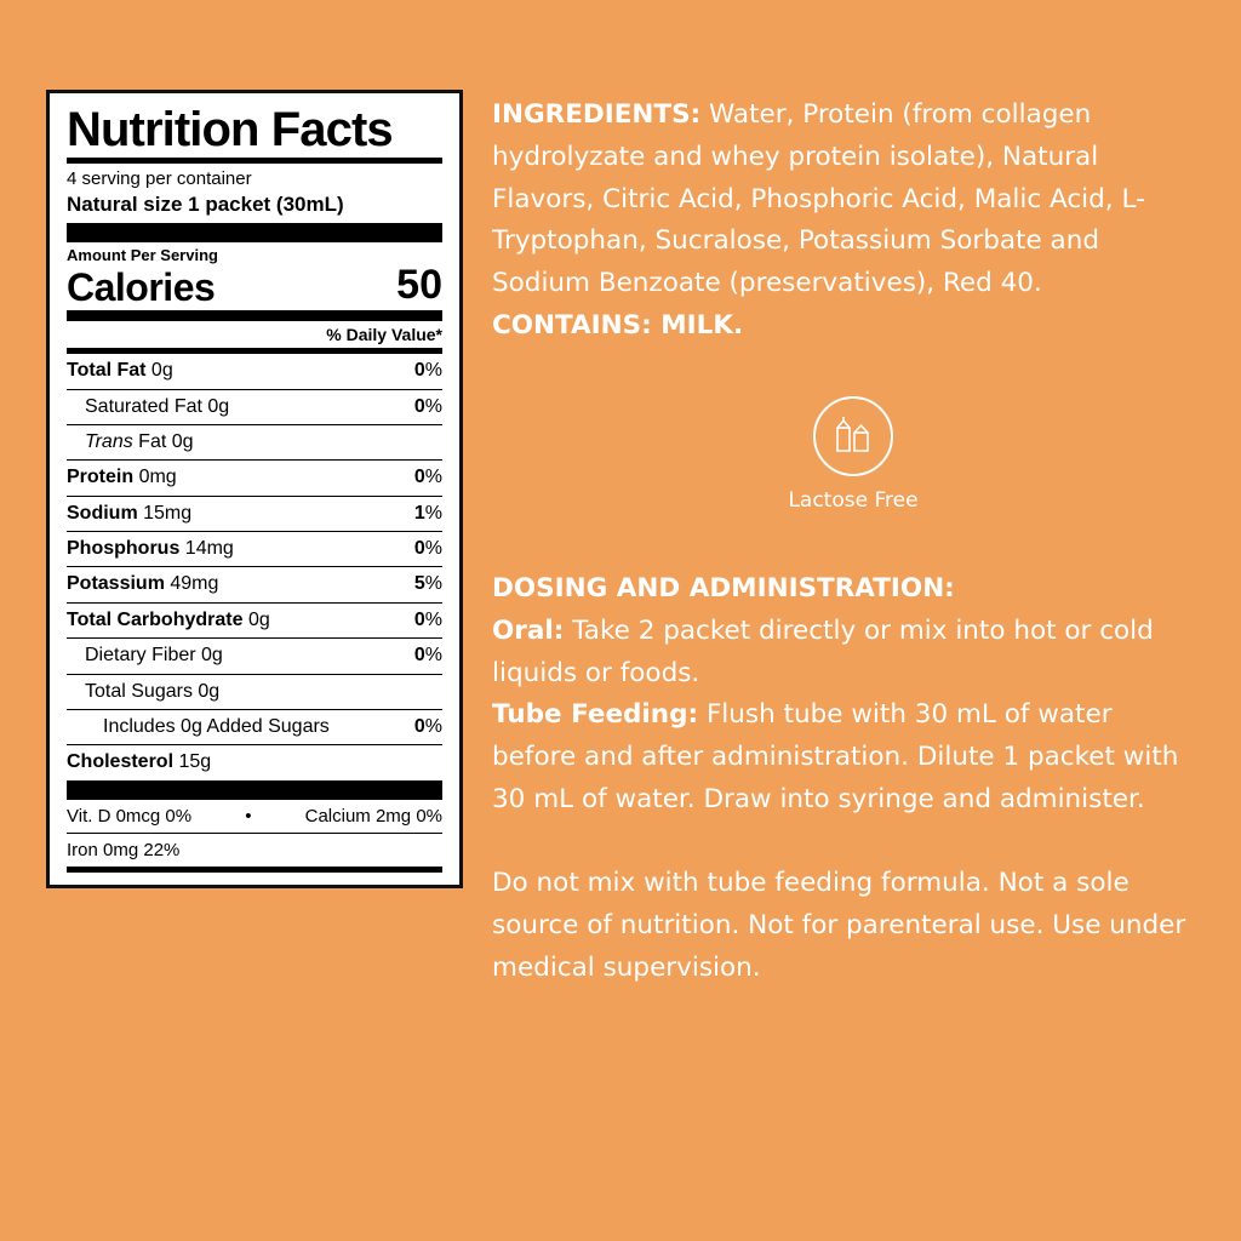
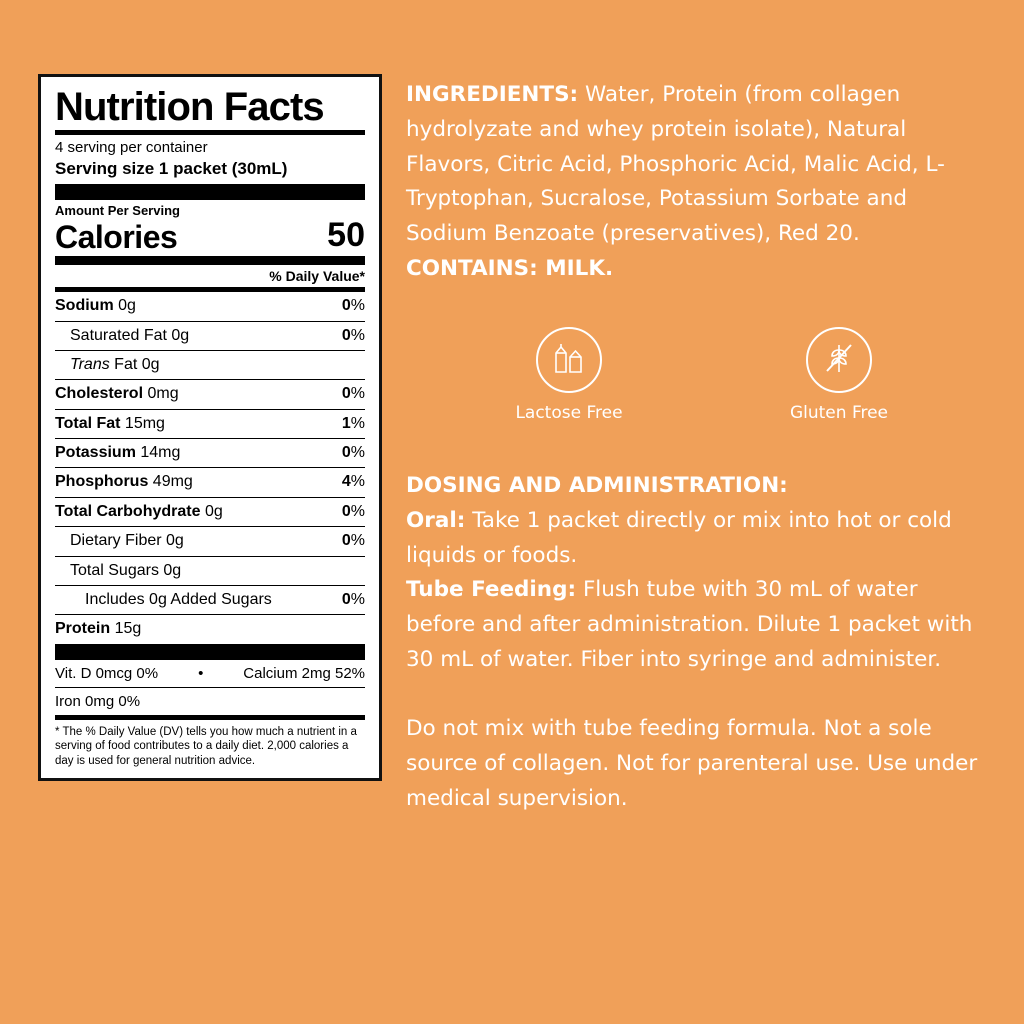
  Nutrition Facts
  4 serving per container
- Natural size 1 packet (30mL)
+ Serving size 1 packet (30mL)
  Amount Per Serving
  Calories
  50
  % Daily Value*
- Total Fat 0g
+ Sodium 0g
  0%
  Saturated Fat 0g
  0%
  Trans Fat 0g
- Protein 0mg
+ Cholesterol 0mg
  0%
- Sodium 15mg
+ Total Fat 15mg
  1%
- Phosphorus 14mg
+ Potassium 14mg
  0%
- Potassium 49mg
+ Phosphorus 49mg
- 5%
+ 4%
  Total Carbohydrate 0g
  0%
  Dietary Fiber 0g
  0%
  Total Sugars 0g
  Includes 0g Added Sugars
  0%
- Cholesterol 15g
+ Protein 15g
  Vit. D 0mcg 0%
  •
- Calcium 2mg 0%
+ Calcium 2mg 52%
- Iron 0mg 22%
+ Iron 0mg 0%
+ * The % Daily Value (DV) tells you how much a nutrient in a serving of food contributes to a daily diet. 2,000 calories a day is used for general nutrition advice.
- INGREDIENTS: Water, Protein (from collagen hydrolyzate and whey protein isolate), Natural Flavors, Citric Acid, Phosphoric Acid, Malic Acid, L-Tryptophan, Sucralose, Potassium Sorbate and Sodium Benzoate (preservatives), Red 40.
+ INGREDIENTS: Water, Protein (from collagen hydrolyzate and whey protein isolate), Natural Flavors, Citric Acid, Phosphoric Acid, Malic Acid, L-Tryptophan, Sucralose, Potassium Sorbate and Sodium Benzoate (preservatives), Red 20.
  CONTAINS: MILK.
  Lactose Free
+ Gluten Free
  DOSING AND ADMINISTRATION:
- Oral: Take 2 packet directly or mix into hot or cold liquids or foods.
+ Oral: Take 1 packet directly or mix into hot or cold liquids or foods.
- Tube Feeding: Flush tube with 30 mL of water before and after administration. Dilute 1 packet with 30 mL of water. Draw into syringe and administer.
+ Tube Feeding: Flush tube with 30 mL of water before and after administration. Dilute 1 packet with 30 mL of water. Fiber into syringe and administer.
- Do not mix with tube feeding formula. Not a sole source of nutrition. Not for parenteral use. Use under medical supervision.
+ Do not mix with tube feeding formula. Not a sole source of collagen. Not for parenteral use. Use under medical supervision.
